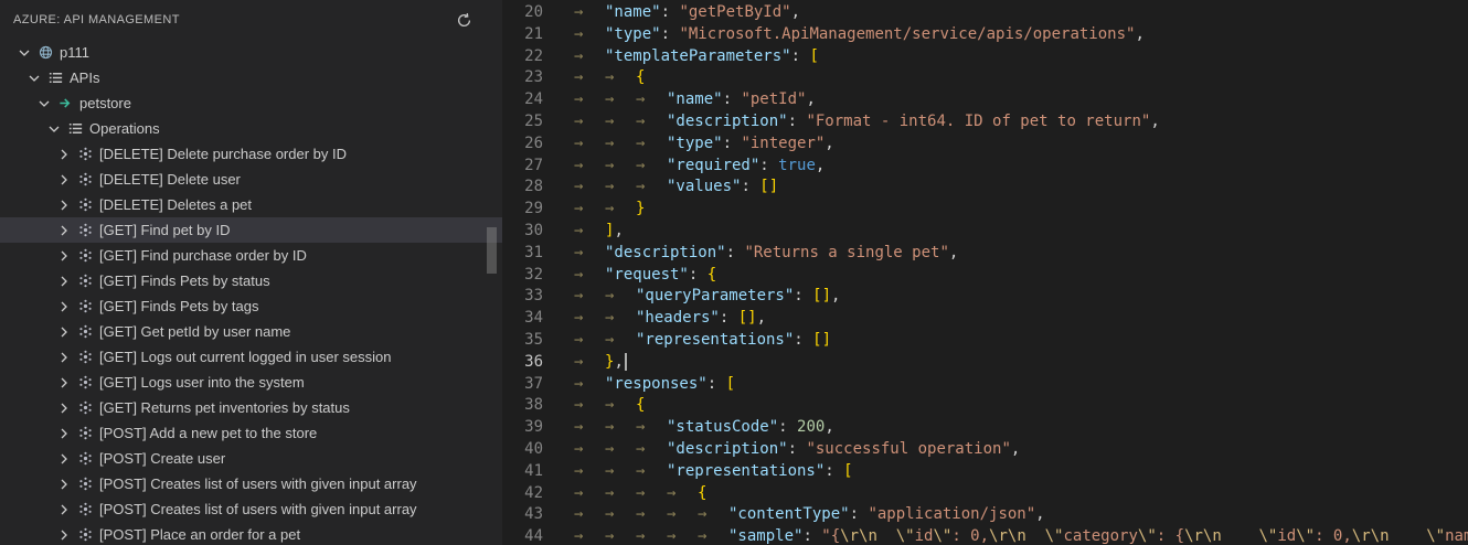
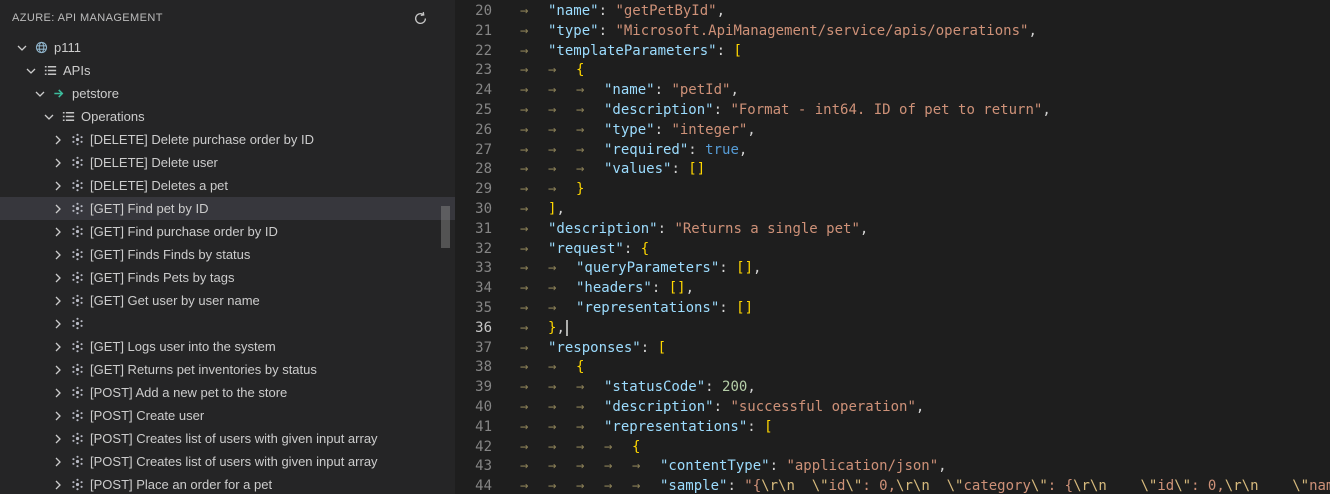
  AZURE: API MANAGEMENT
  p111
  APIs
  petstore
  Operations
  [DELETE] Delete purchase order by ID
  [DELETE] Delete user
  [DELETE] Deletes a pet
  [GET] Find pet by ID
  [GET] Find purchase order by ID
- [GET] Finds Pets by status
+ [GET] Finds Finds by status
  [GET] Finds Pets by tags
- [GET] Get petId by user name
+ [GET] Get user by user name
- [GET] Logs out current logged in user session
  [GET] Logs user into the system
  [GET] Returns pet inventories by status
  [POST] Add a new pet to the store
  [POST] Create user
  [POST] Creates list of users with given input array
  [POST] Creates list of users with given input array
  [POST] Place an order for a pet
  20
  → "name": "getPetById",
  21
  → "type": "Microsoft.ApiManagement/service/apis/operations",
  22
  → "templateParameters": [
  23
  → → {
  24
  → → → "name": "petId",
  25
  → → → "description": "Format - int64. ID of pet to return",
  26
  → → → "type": "integer",
  27
  → → → "required": true,
  28
  → → → "values": []
  29
  → → }
  30
  → ],
  31
  → "description": "Returns a single pet",
  32
  → "request": {
  33
  → → "queryParameters": [],
  34
  → → "headers": [],
  35
  → → "representations": []
  36
  → },
  37
  → "responses": [
  38
  → → {
  39
  → → → "statusCode": 200,
  40
  → → → "description": "successful operation",
  41
  → → → "representations": [
  42
  → → → → {
  43
  → → → → → "contentType": "application/json",
  44
  → → → → → "sample": "{\r\n \"id\": 0,\r\n \"category\": {\r\n \"id\": 0,\r\n \"na
